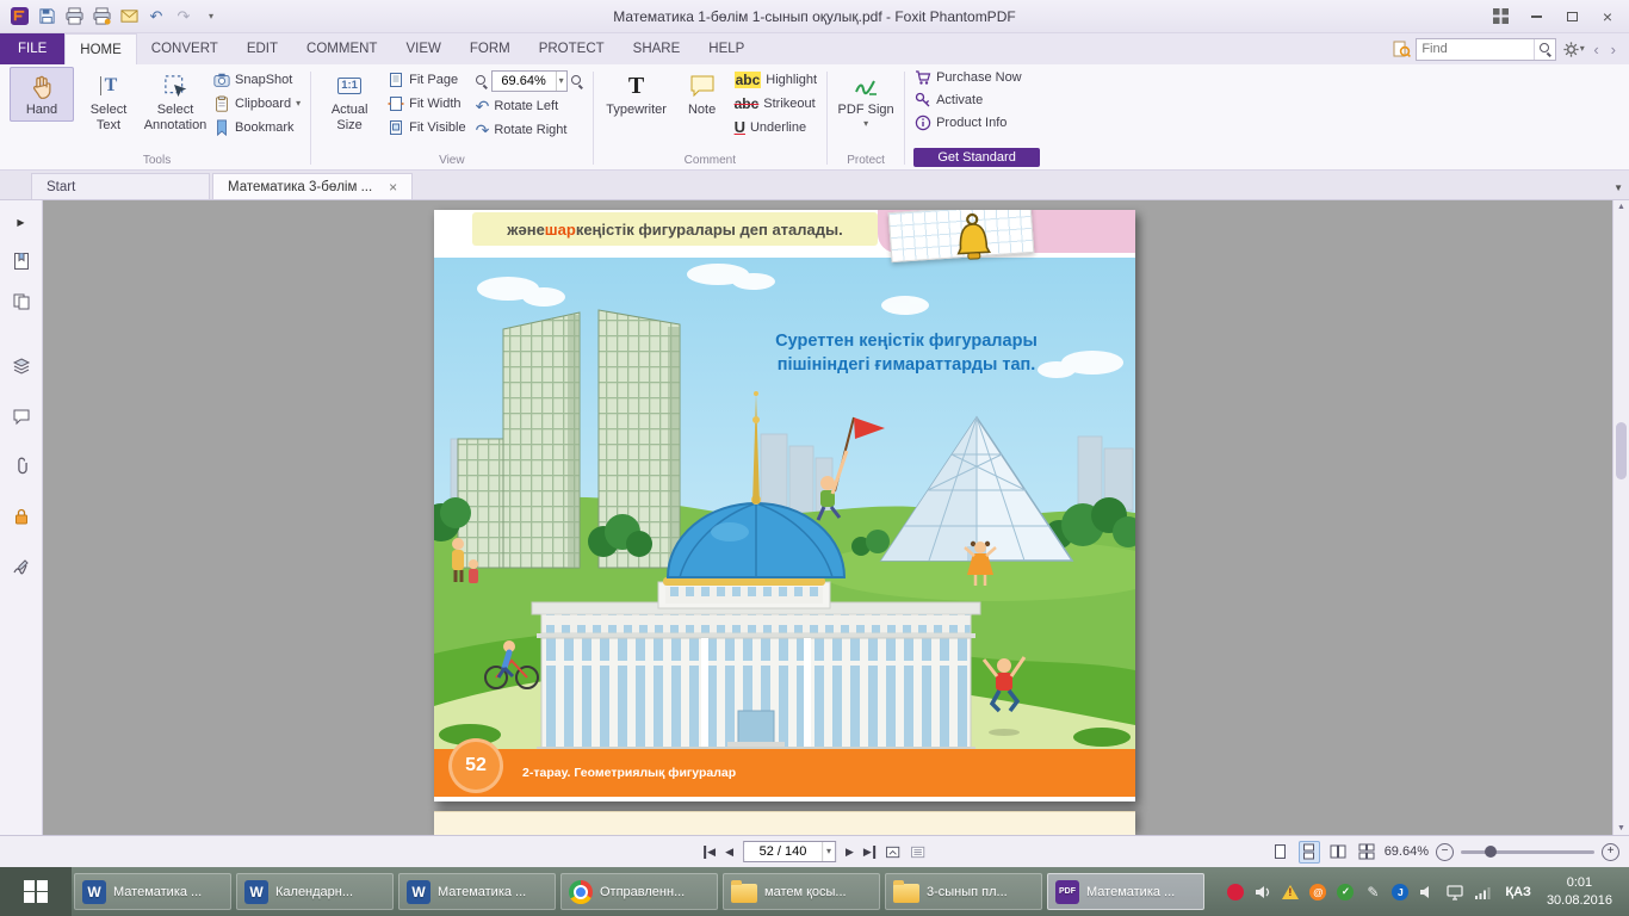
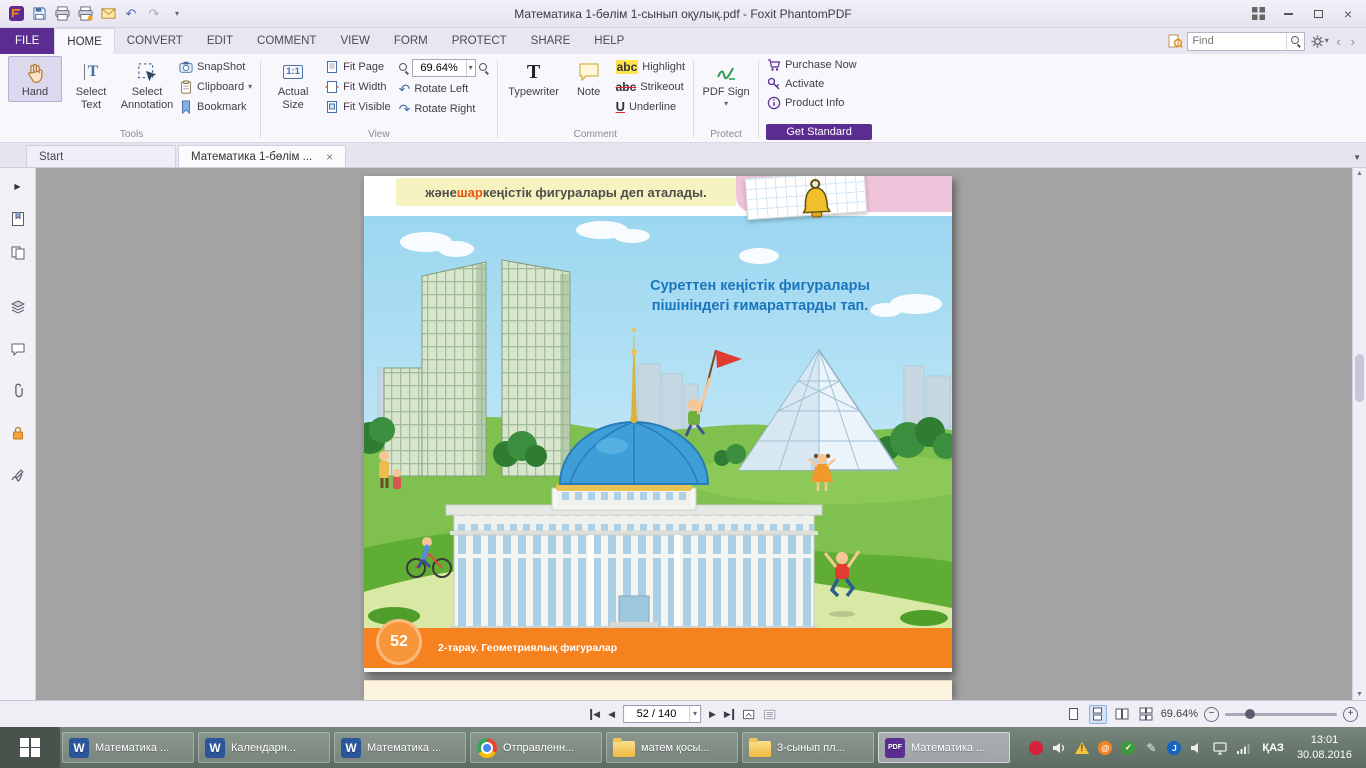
  ↶
  ↷
  ▾
  Математика 1-бөлім 1-сынып оқулық.pdf - Foxit PhantomPDF
  ×
  FILE
  HOME
  CONVERT
  EDIT
  COMMENT
  VIEW
  FORM
  PROTECT
  SHARE
  HELP
  Find
  ▾
  ‹
  ›
  Hand
  T
  Select Text
  Select Annotation
  SnapShot
  Clipboard
  ▾
  Bookmark
  Tools
  1:1
  Actual Size
  Fit Page
  Fit Width
  Fit Visible
  69.64%
  ▾
  ↶
  Rotate Left
  ↷
  Rotate Right
  View
  T
  Typewriter
  Note
  abc
  Highlight
  abc
  Strikeout
  U
  Underline
  Comment
  PDF Sign
  ▾
  Protect
  Purchase Now
  Activate
  Product Info
  Get Standard
  Start
- Математика 3-бөлім ...
+ Математика 1-бөлім ...
  ×
  ▼
  ▶
  және
  шар
  кеңістік фигуралары деп аталады.
  Суреттен кеңістік фигуралары
  пішініндегі ғимараттарды тап.
  52
  2-тарау. Геометриялық фигуралар
  ◀
  ◀
  52 / 140
  ▾
  ▶
  ▶
  69.64%
  −
  +
  W
  Математика ...
  W
  Календарн...
  W
  Математика ...
  Отправленн...
  матем қосы...
  3-сынып пл...
  Математика ...
  !
  @
  ✓
  ✎
  J
  ҚАЗ
- 0:01
+ 13:01
  30.08.2016
